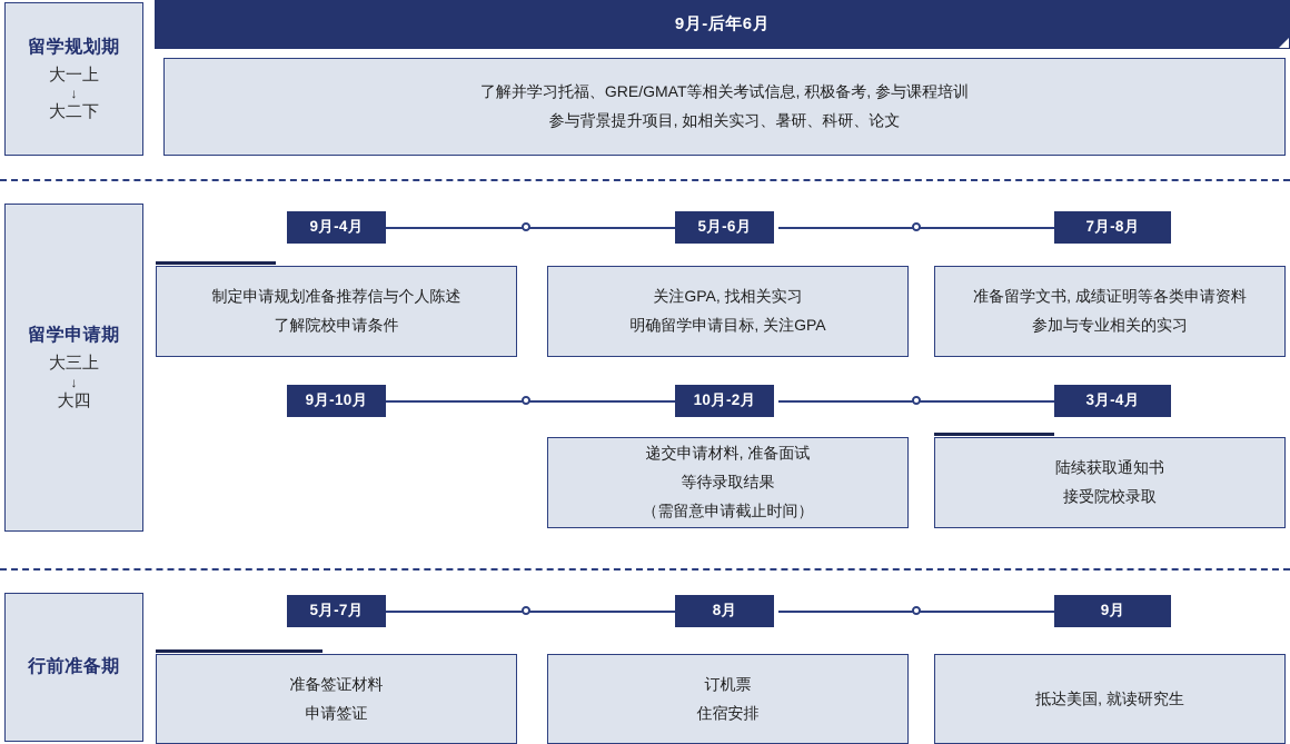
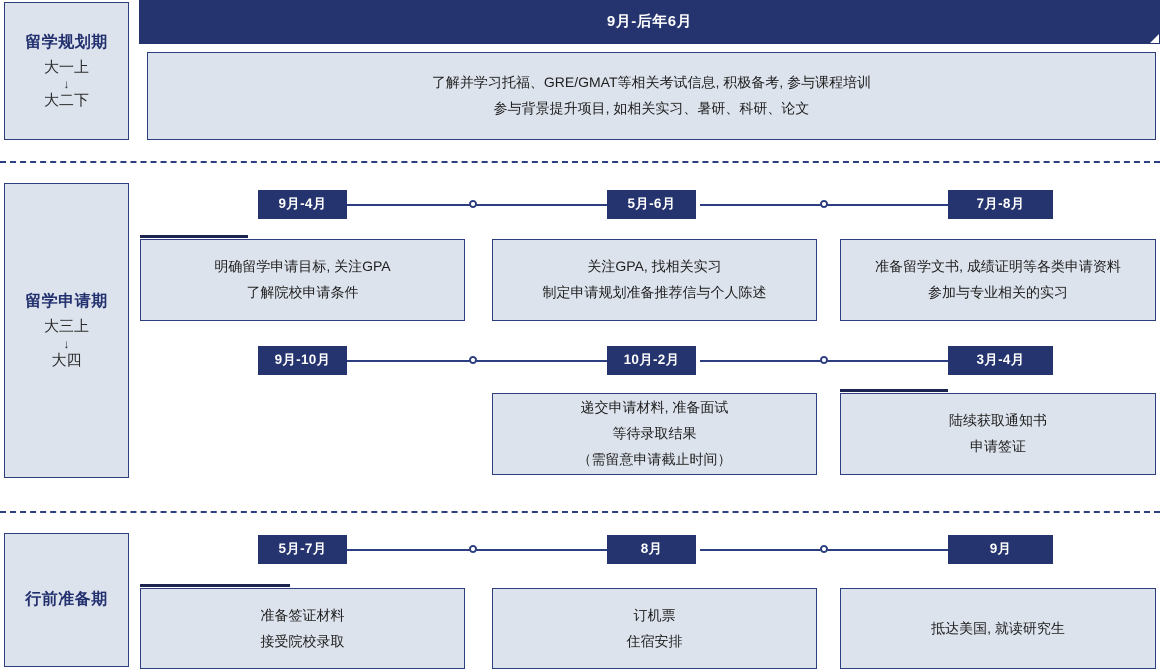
  留学规划期
  大一上
  ↓
  大二下
  9月-后年6月
  了解并学习托福、GRE/GMAT等相关考试信息, 积极备考, 参与课程培训
  参与背景提升项目, 如相关实习、暑研、科研、论文
  留学申请期
  大三上
  ↓
  大四
  9月-4月
  5月-6月
  7月-8月
- 制定申请规划准备推荐信与个人陈述
+ 明确留学申请目标, 关注GPA
  了解院校申请条件
  关注GPA, 找相关实习
- 明确留学申请目标, 关注GPA
+ 制定申请规划准备推荐信与个人陈述
  准备留学文书, 成绩证明等各类申请资料
  参加与专业相关的实习
  9月-10月
  10月-2月
  3月-4月
  递交申请材料, 准备面试
  等待录取结果
  （需留意申请截止时间）
  陆续获取通知书
- 接受院校录取
+ 申请签证
  行前准备期
  5月-7月
  8月
  9月
  准备签证材料
- 申请签证
+ 接受院校录取
  订机票
  住宿安排
  抵达美国, 就读研究生
